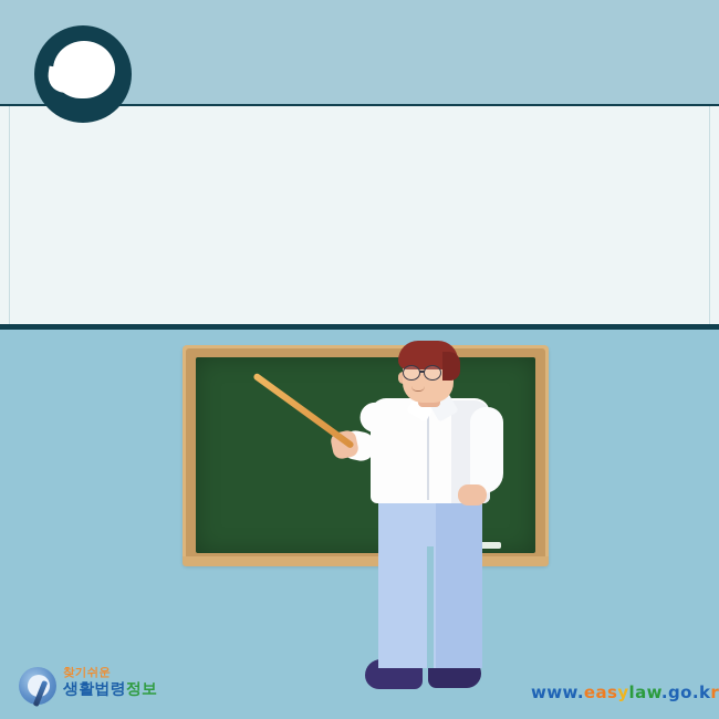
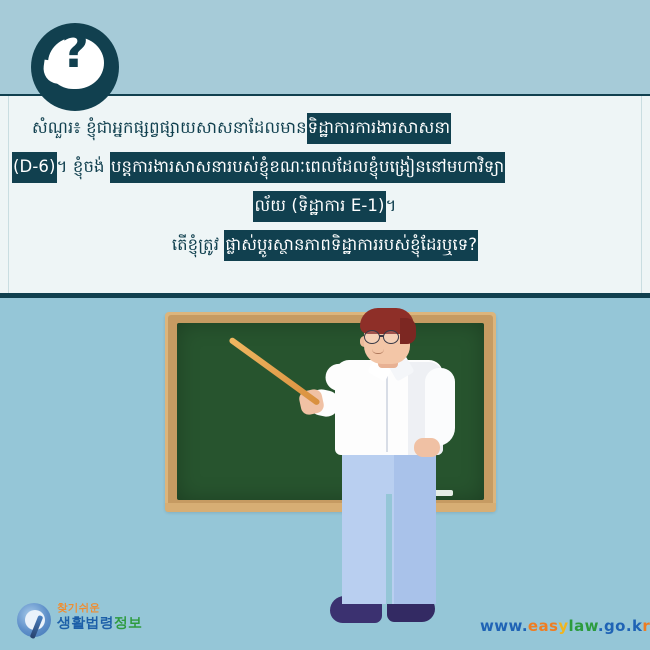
+ ?
+ សំណួរ៖ ខ្ញុំជាអ្នកផ្សព្វផ្សាយសាសនាដែលមានទិដ្ឋាការការងារសាសនា
+ (D-6)។ ខ្ញុំចង់ បន្តការងារសាសនារបស់ខ្ញុំខណៈពេលដែលខ្ញុំបង្រៀននៅមហាវិទ្យា
+ ល័យ (ទិដ្ឋាការ E-1)។
+ តើខ្ញុំត្រូវ ផ្លាស់ប្ដូរស្ថានភាពទិដ្ឋាការរបស់ខ្ញុំដែរឬទេ?
  찾기쉬운
  생활법령정보
  www.easylaw.go.kr
